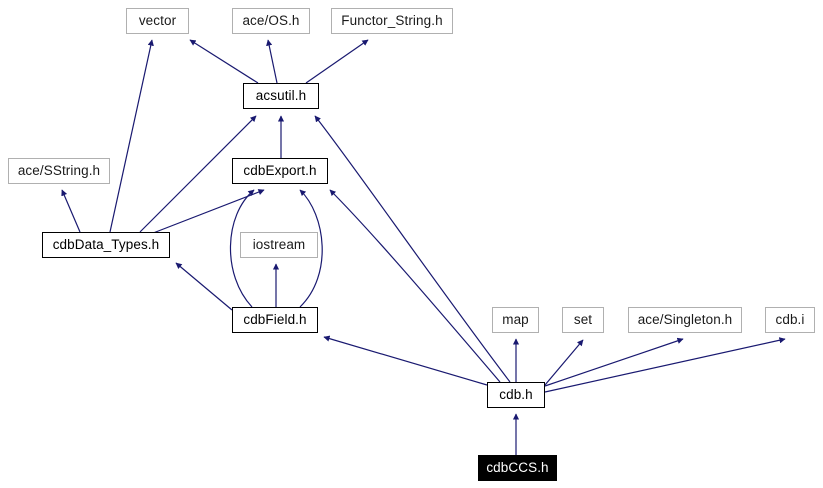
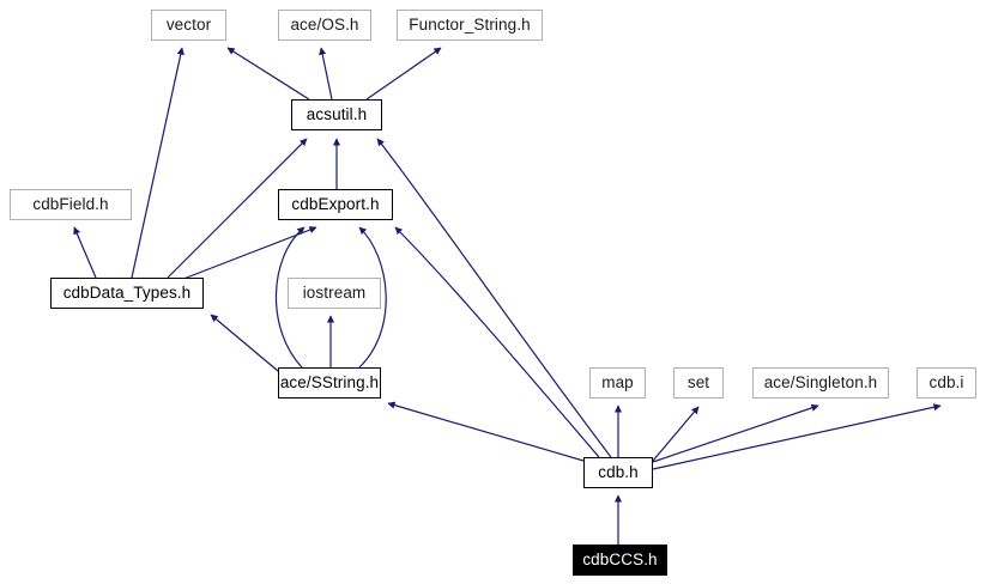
  vector
  ace/OS.h
  Functor_String.h
  acsutil.h
- ace/SString.h
+ cdbField.h
  cdbExport.h
  cdbData_Types.h
  iostream
- cdbField.h
+ ace/SString.h
  map
  set
  ace/Singleton.h
  cdb.i
  cdb.h
  cdbCCS.h
